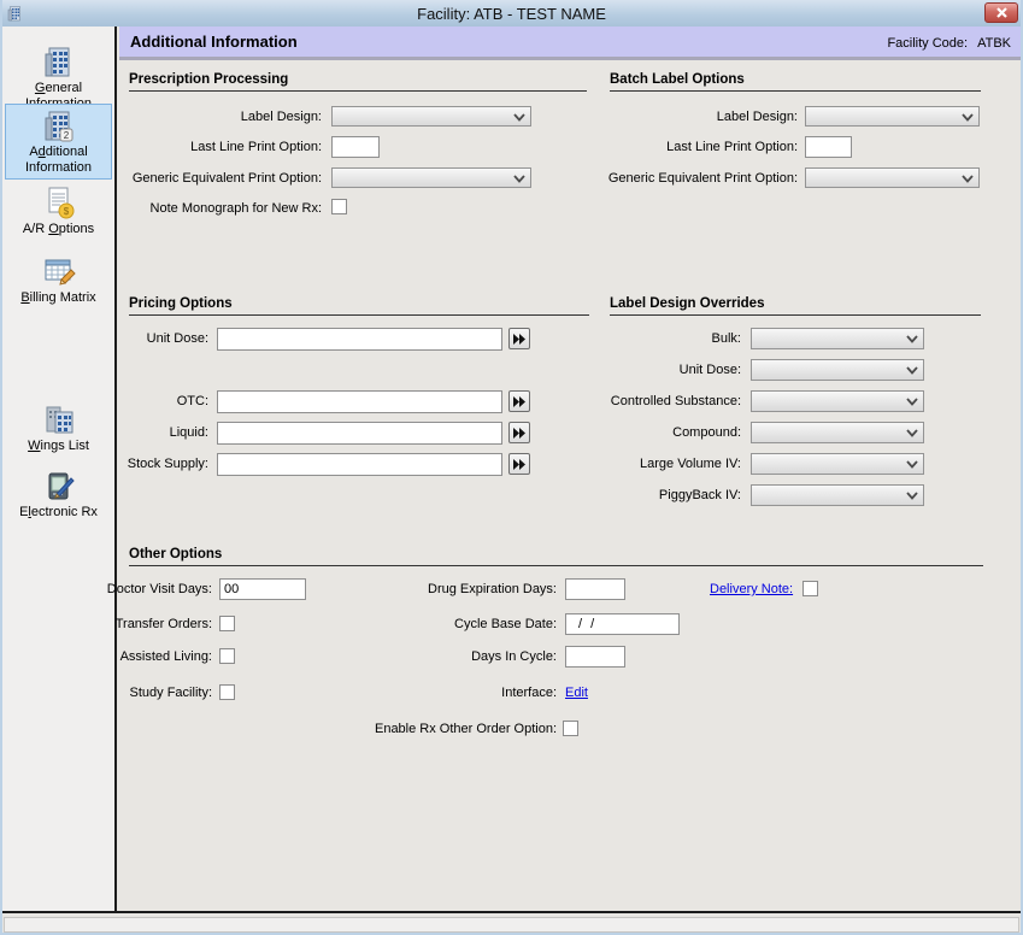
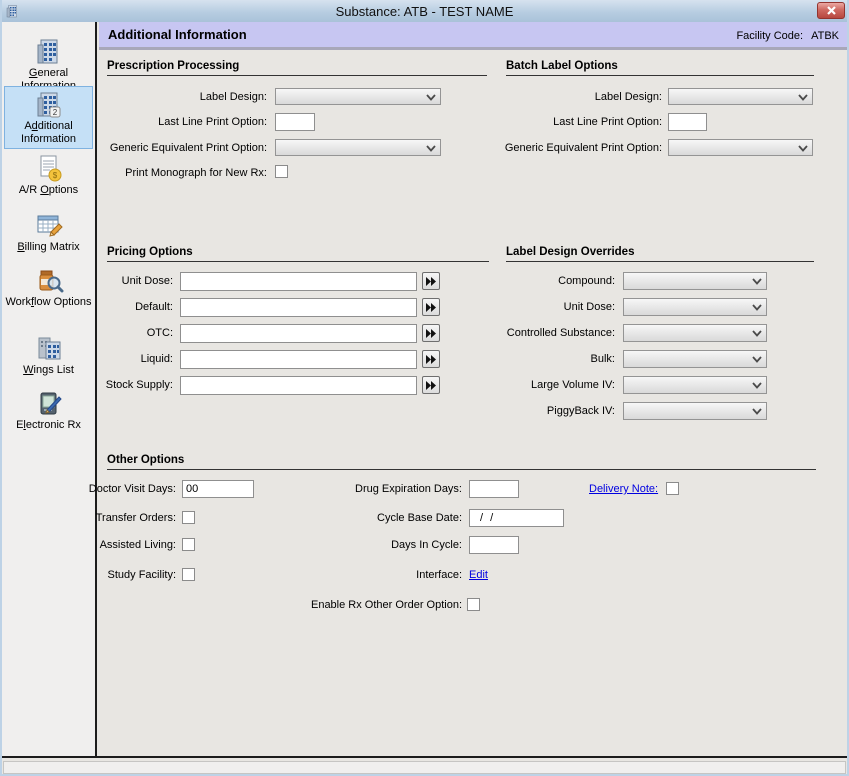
- Facility: ATB - TEST NAME
+ Substance: ATB - TEST NAME
  Additional Information
  A/R Options
  Billing Matrix
+ Workflow Options
  Wings List
  Electronic Rx
  Additional Information
  Facility Code: ATBK
  Prescription Processing
  Label Design:
  Last Line Print Option:
  Generic Equivalent Print Option:
- Note Monograph for New Rx:
+ Print Monograph for New Rx:
  Batch Label Options
  Label Design:
  Last Line Print Option:
  Generic Equivalent Print Option:
  Pricing Options
  Unit Dose:
+ Default:
  OTC:
  Liquid:
  Stock Supply:
  Label Design Overrides
- Bulk:
+ Compound:
  Unit Dose:
  Controlled Substance:
- Compound:
+ Bulk:
  Large Volume IV:
  PiggyBack IV:
  Other Options
  Doctor Visit Days:
  00
  Drug Expiration Days:
  Delivery Note:
  Transfer Orders:
  Cycle Base Date:
  / /
  Assisted Living:
  Days In Cycle:
  Study Facility:
  Interface:
  Edit
  Enable Rx Other Order Option:
